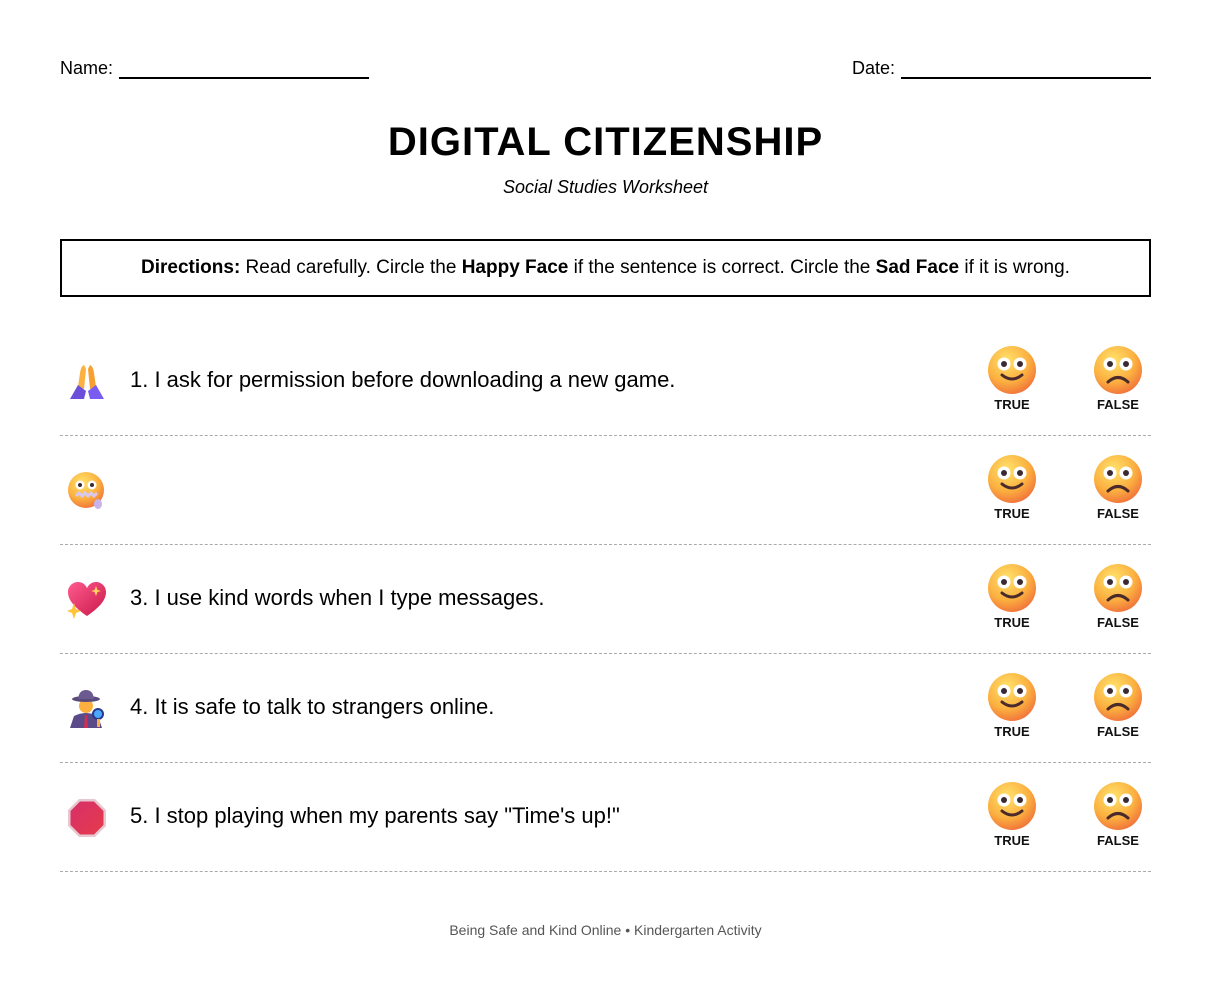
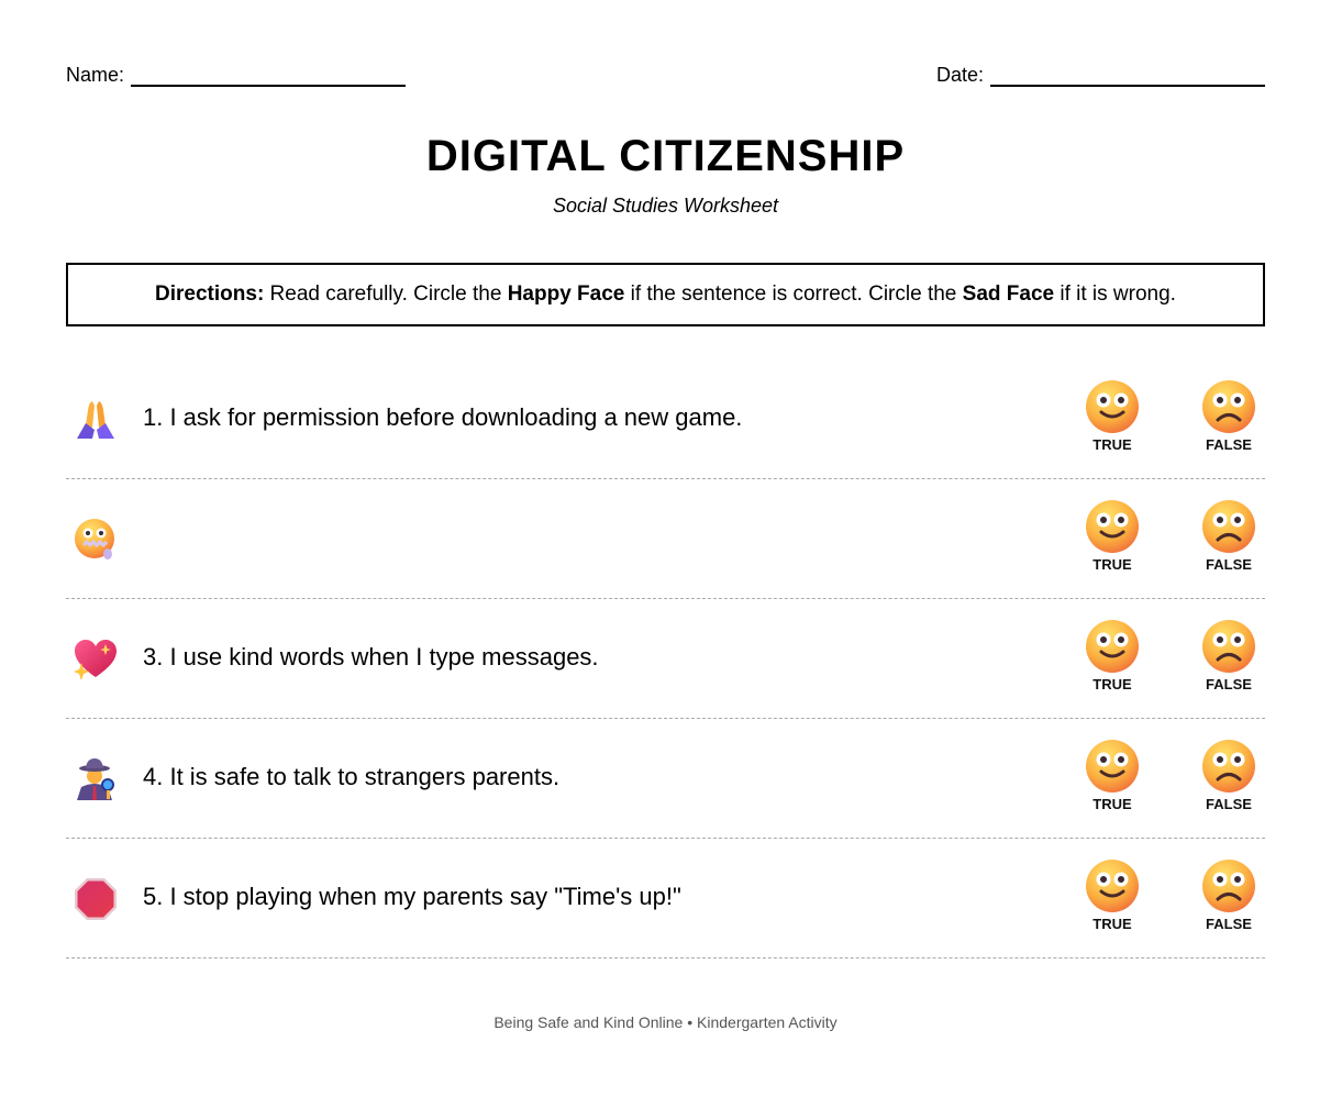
  Name:
  Date:
  DIGITAL CITIZENSHIP
  Social Studies Worksheet
  Directions: Read carefully. Circle the Happy Face if the sentence is correct. Circle the Sad Face if it is wrong.
  1. I ask for permission before downloading a new game.
  TRUE
  FALSE
  TRUE
  FALSE
  3. I use kind words when I type messages.
  TRUE
  FALSE
- 4. It is safe to talk to strangers online.
+ 4. It is safe to talk to strangers parents.
  TRUE
  FALSE
  5. I stop playing when my parents say "Time's up!"
  TRUE
  FALSE
  Being Safe and Kind Online • Kindergarten Activity
